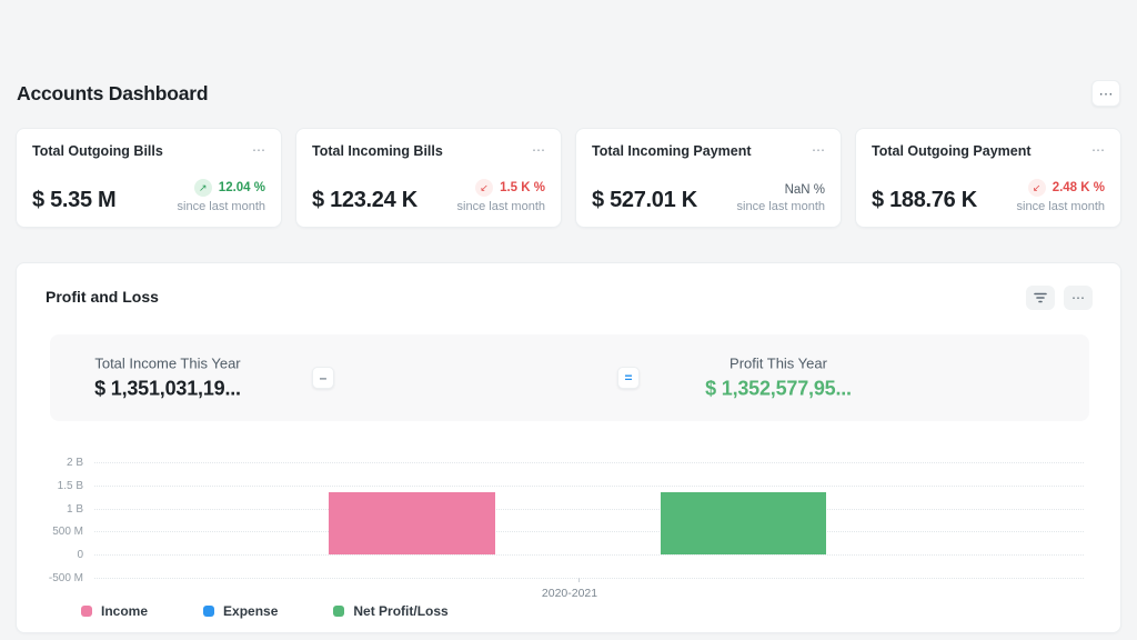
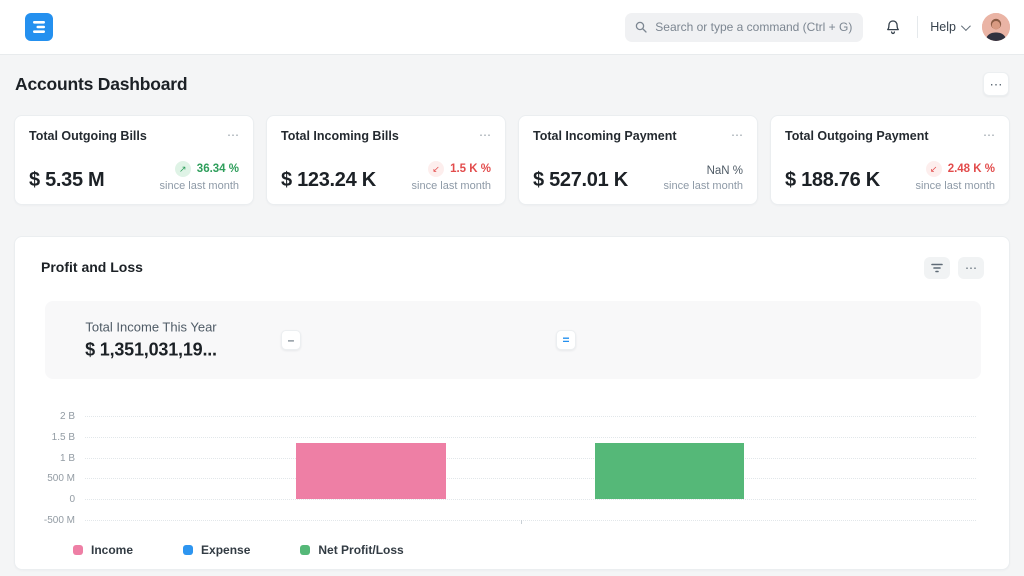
+ Search or type a command (Ctrl + G)
+ Help
  Accounts Dashboard
  ⋯
  Total Outgoing Bills
  ⋯
  $ 5.35 M
  ↗
- 12.04 %
+ 36.34 %
  since last month
  Total Incoming Bills
  ⋯
  $ 123.24 K
  ↙
  1.5 K %
  since last month
  Total Incoming Payment
  ⋯
  $ 527.01 K
  NaN %
  since last month
  Total Outgoing Payment
  ⋯
  $ 188.76 K
  ↙
  2.48 K %
  since last month
  Profit and Loss
  ⋯
  Total Income This Year
  $ 1,351,031,19...
  –
  =
- Profit This Year
- $ 1,352,577,95...
  2 B
  1.5 B
  1 B
  500 M
  0
  -500 M
- 2020-2021
  Income
  Expense
  Net Profit/Loss
